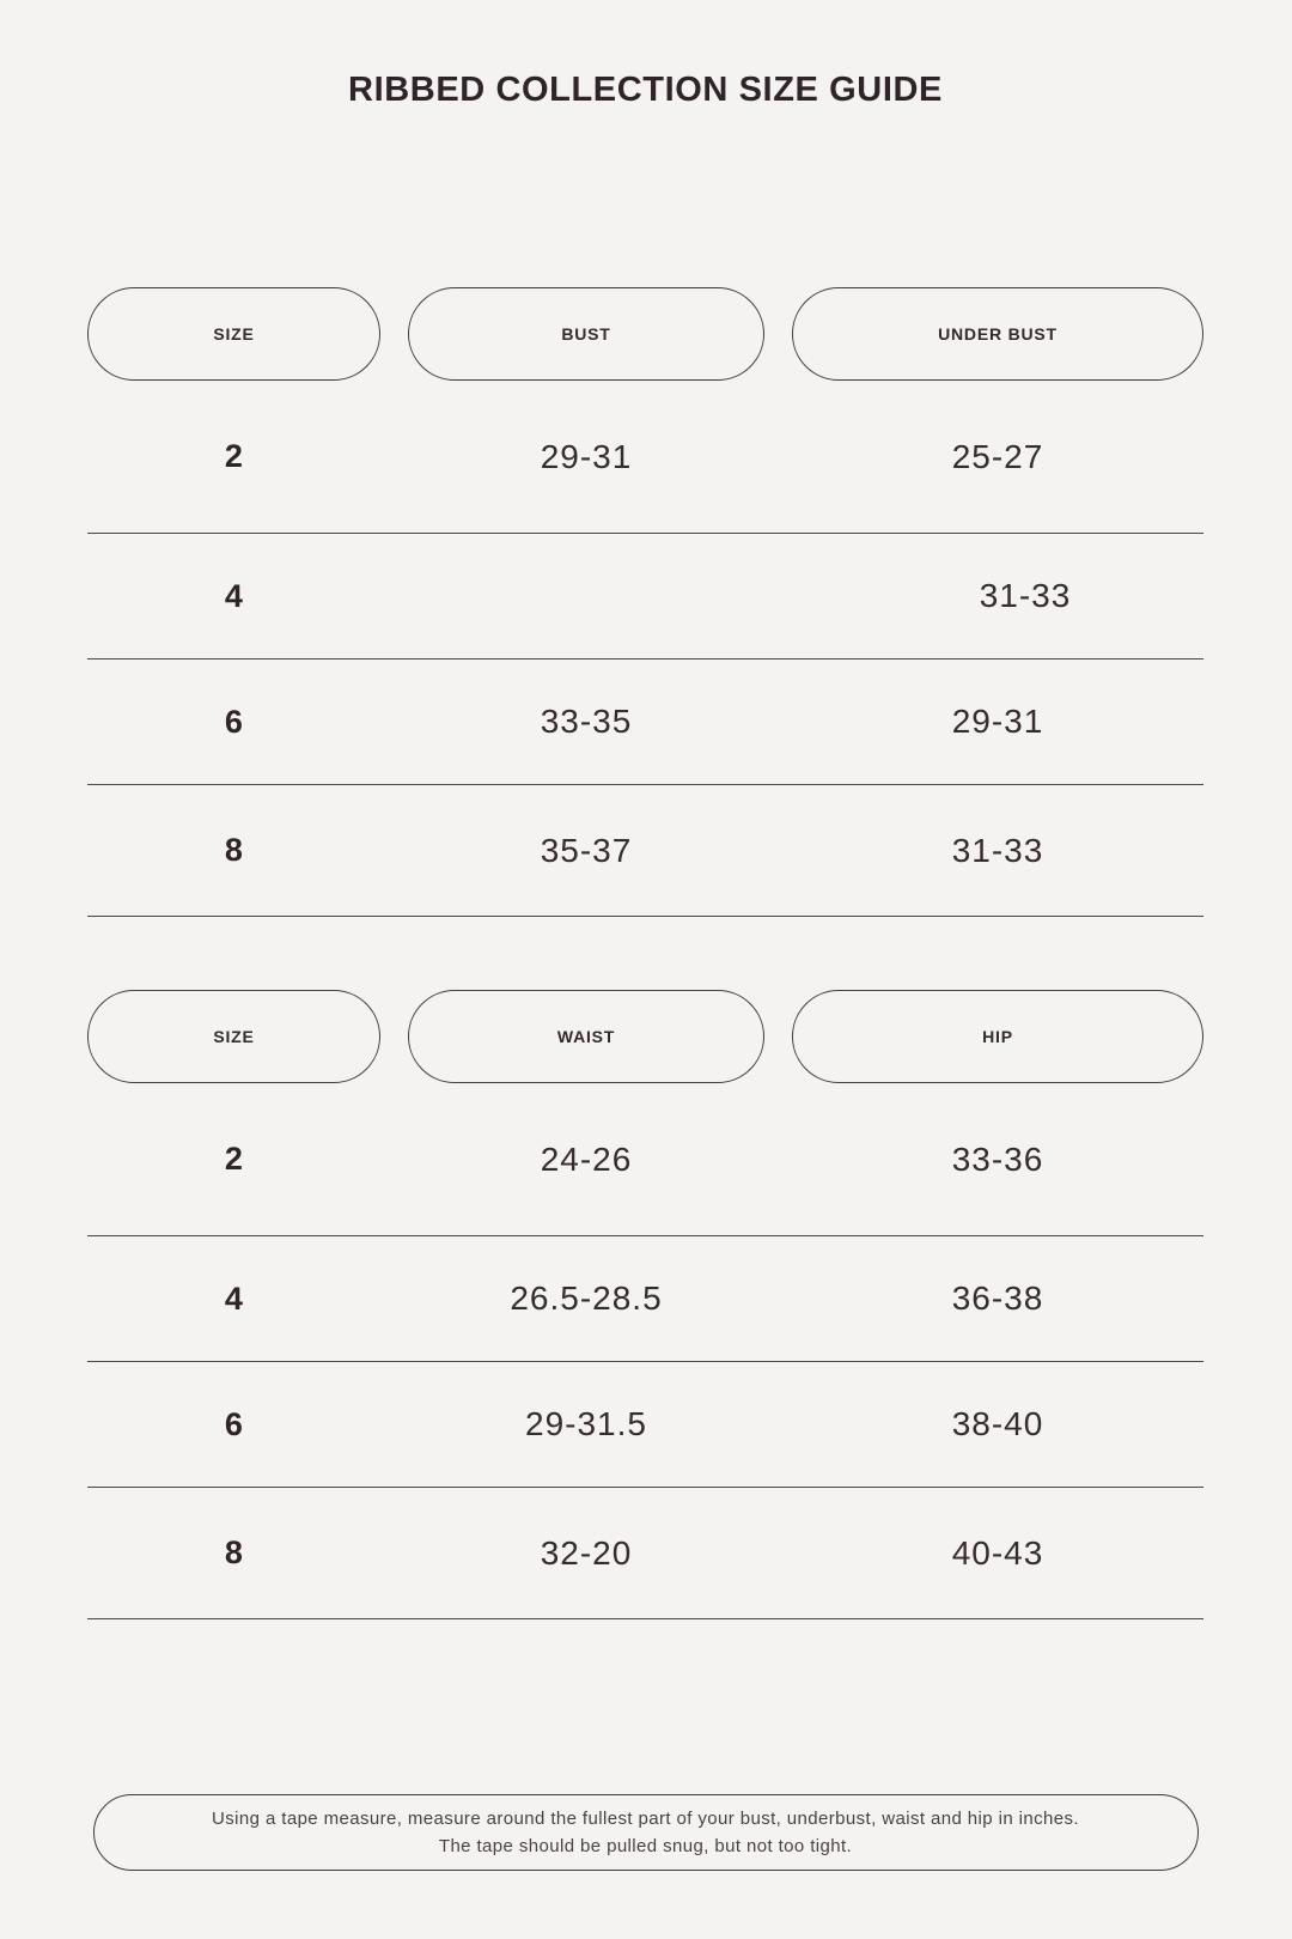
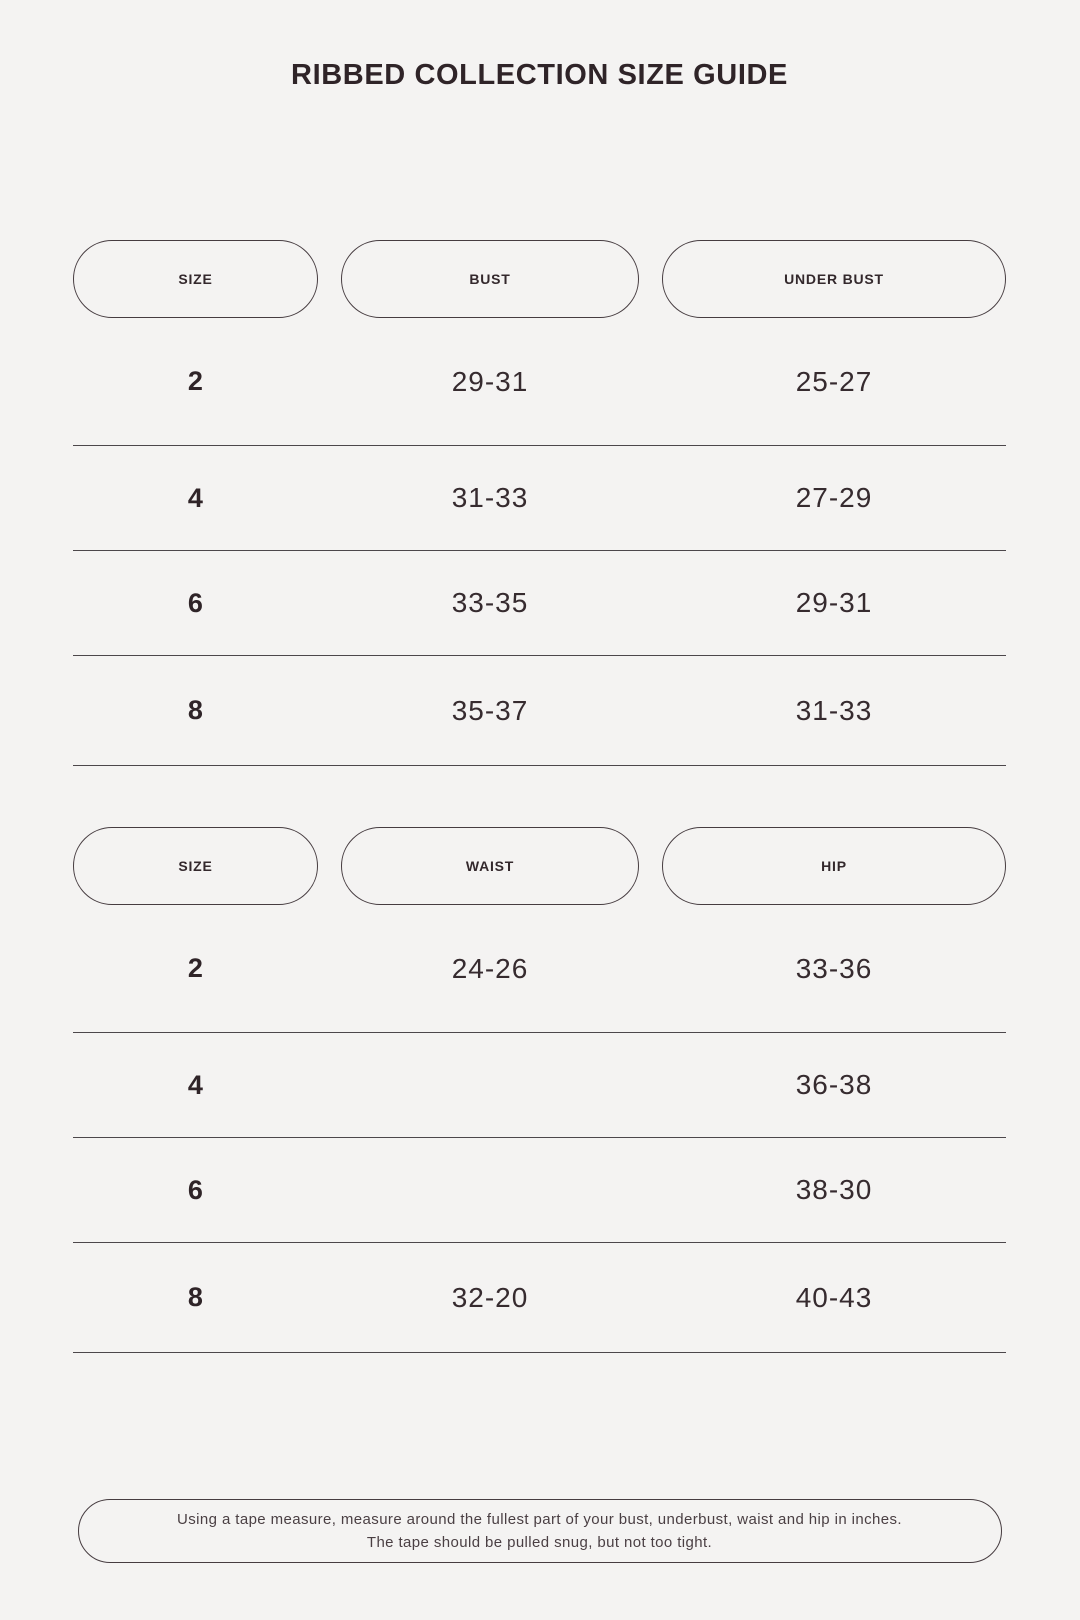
  RIBBED COLLECTION SIZE GUIDE
  SIZE
  BUST
  UNDER BUST
  2
  29-31
  25-27
  4
  31-33
+ 27-29
  6
  33-35
  29-31
  8
  35-37
  31-33
  SIZE
  WAIST
  HIP
  2
  24-26
  33-36
  4
- 26.5-28.5
  36-38
  6
- 29-31.5
- 38-40
+ 38-30
  8
  32-20
  40-43
  Using a tape measure, measure around the fullest part of your bust, underbust, waist and hip in inches.
  The tape should be pulled snug, but not too tight.
